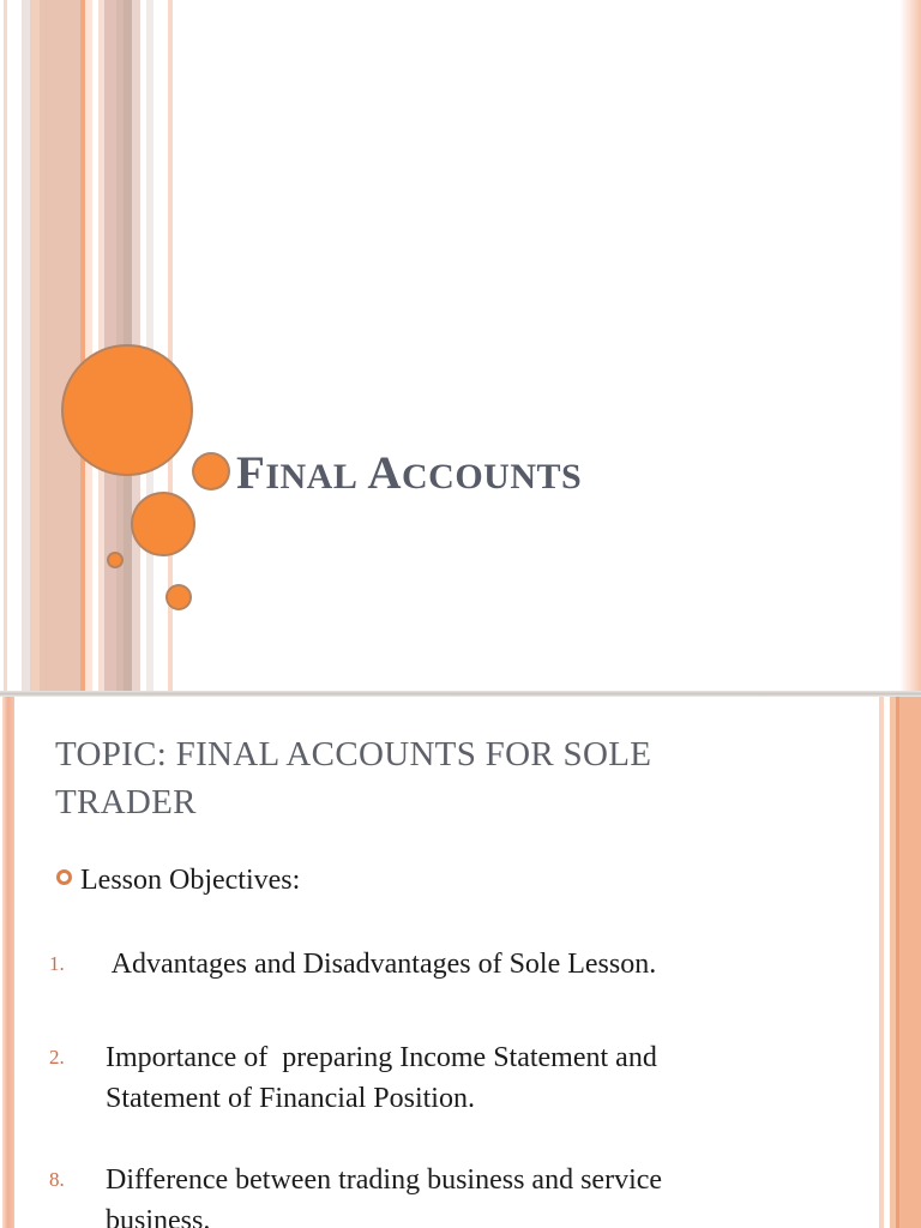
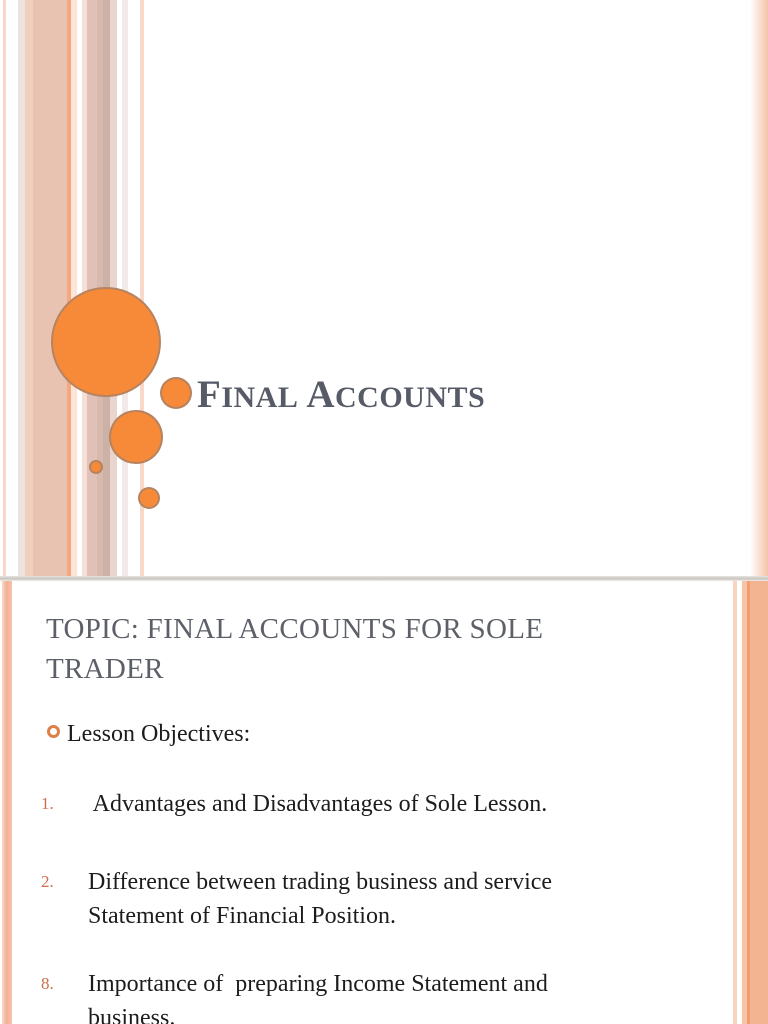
  FINAL ACCOUNTS
  TOPIC: FINAL ACCOUNTS FOR SOLE
  TRADER
  Lesson Objectives:
  1.
  Advantages and Disadvantages of Sole Lesson.
  2.
- Importance of preparing Income Statement and
+ Difference between trading business and service
  Statement of Financial Position.
  8.
- Difference between trading business and service
+ Importance of preparing Income Statement and
  business.
